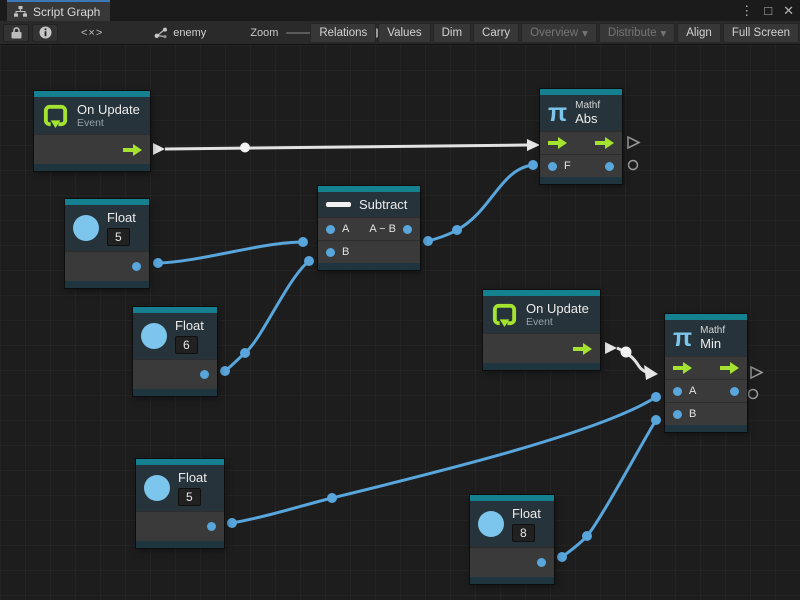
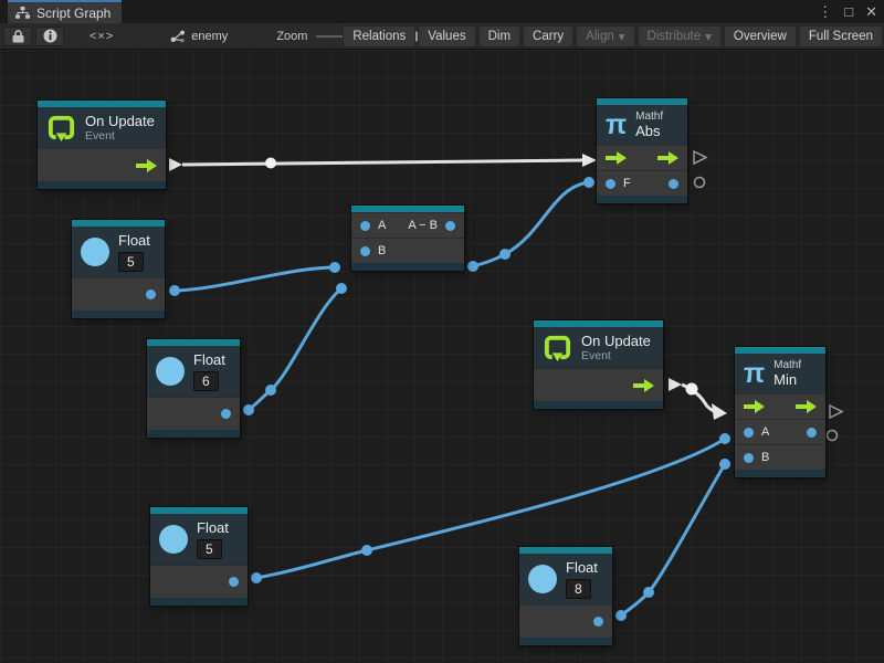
  Script Graph
  ⋮
  □
  ✕
  <×>
  enemy
  Zoom
  Relations
  Values
  Dim
  Carry
- Overview
+ Align
  ▾
  Distribute
  ▾
- Align
+ Overview
  Full Screen
  On Update
  Event
  π
  Mathf
  Abs
  F
  Float
  5
- Subtract
  A
  A − B
  B
  Float
  6
  On Update
  Event
  π
  Mathf
  Min
  A
  B
  Float
  5
  Float
  8
